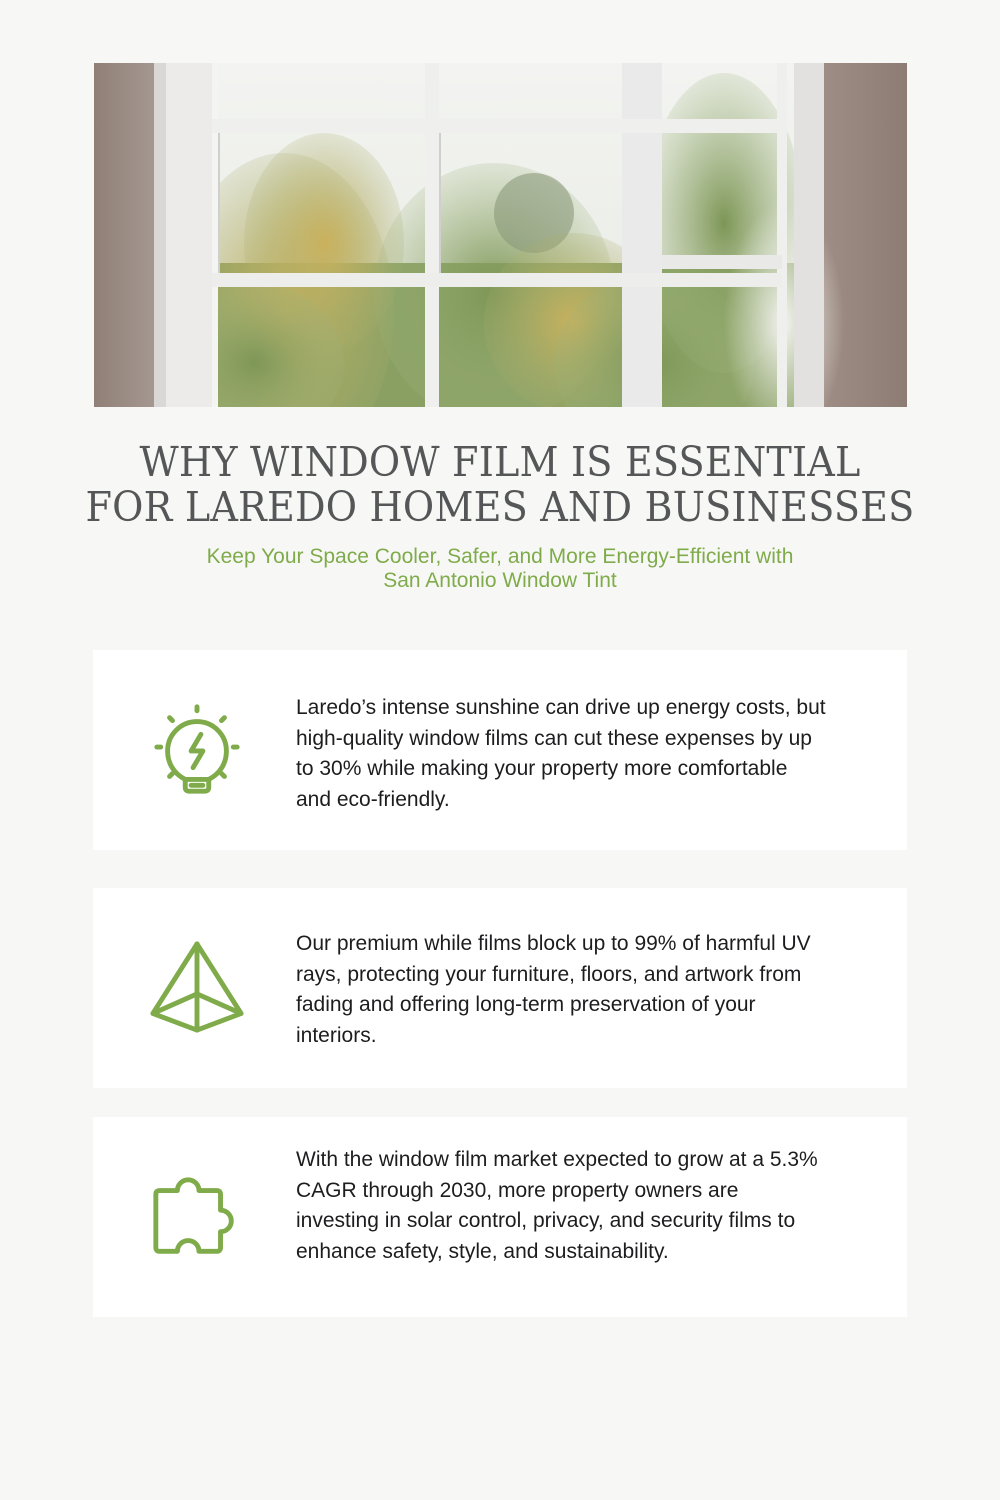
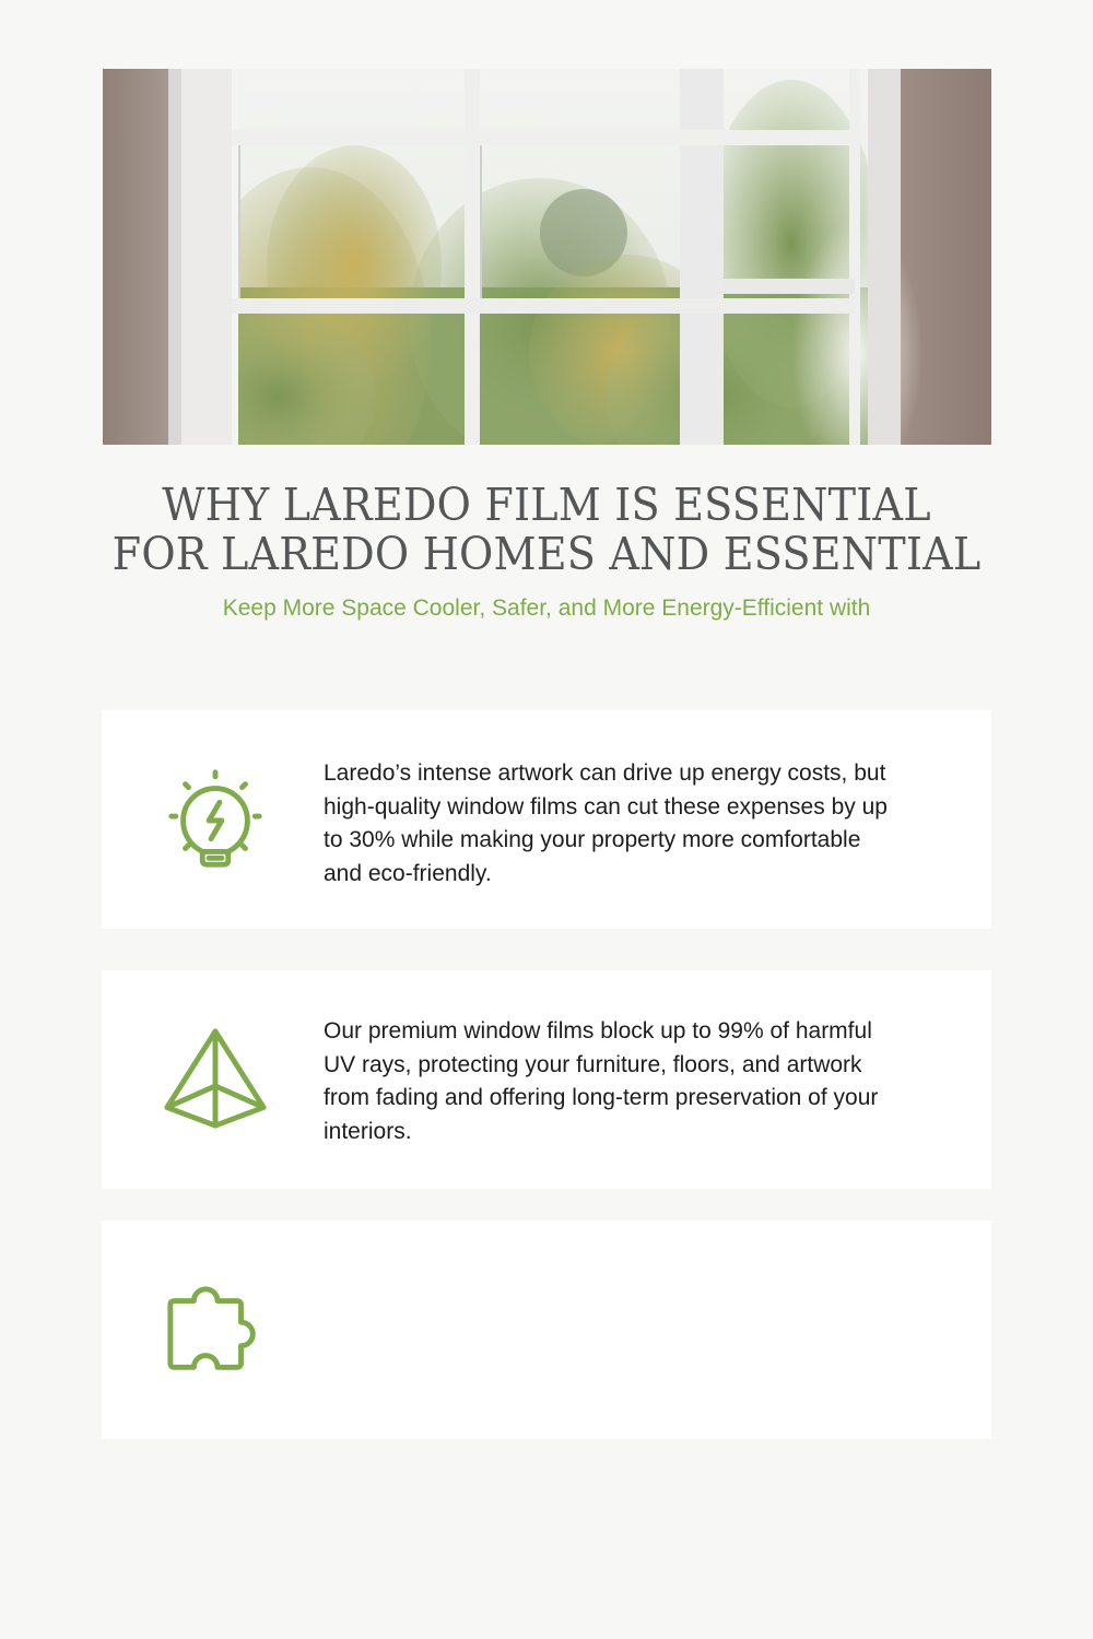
- WHY WINDOW FILM IS ESSENTIAL
+ WHY LAREDO FILM IS ESSENTIAL
- FOR LAREDO HOMES AND BUSINESSES
+ FOR LAREDO HOMES AND ESSENTIAL
- Keep Your Space Cooler, Safer, and More Energy-Efficient with
+ Keep More Space Cooler, Safer, and More Energy-Efficient with
- San Antonio Window Tint
- Laredo’s intense sunshine can drive up energy costs, but high-quality window films can cut these expenses by up to 30% while making your property more comfortable and eco-friendly.
+ Laredo’s intense artwork can drive up energy costs, but high-quality window films can cut these expenses by up to 30% while making your property more comfortable and eco-friendly.
- Our premium while films block up to 99% of harmful UV rays, protecting your furniture, floors, and artwork from fading and offering long-term preservation of your interiors.
+ Our premium window films block up to 99% of harmful UV rays, protecting your furniture, floors, and artwork from fading and offering long-term preservation of your interiors.
- With the window film market expected to grow at a 5.3% CAGR through 2030, more property owners are investing in solar control, privacy, and security films to enhance safety, style, and sustainability.
